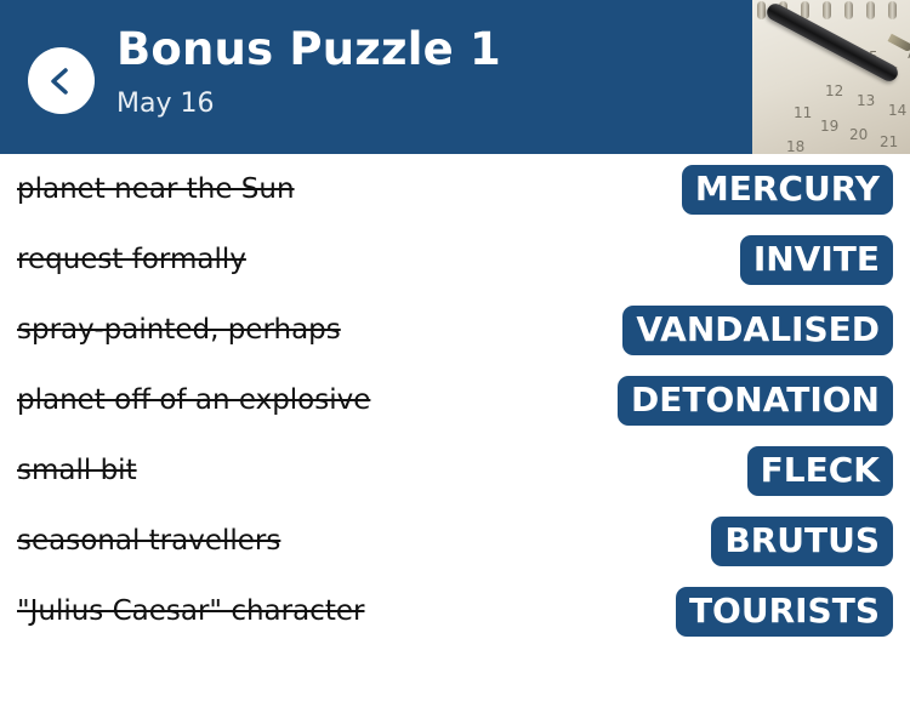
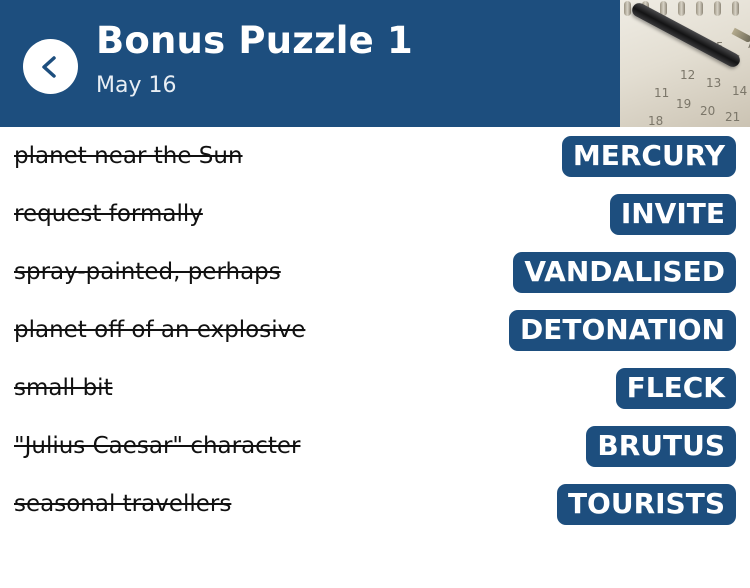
  12
  13
  14
  11
  19
  20
  21
  18
  Bonus Puzzle 1
  May 16
  planet near the Sun
  MERCURY
  request formally
  INVITE
  spray-painted, perhaps
  VANDALISED
  planet off of an explosive
  DETONATION
  small bit
  FLECK
- seasonal travellers
+ "Julius Caesar" character
  BRUTUS
- "Julius Caesar" character
+ seasonal travellers
  TOURISTS
